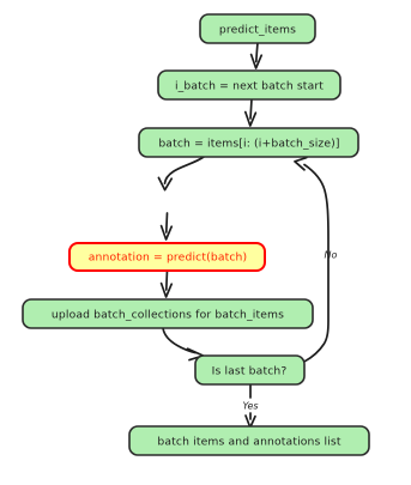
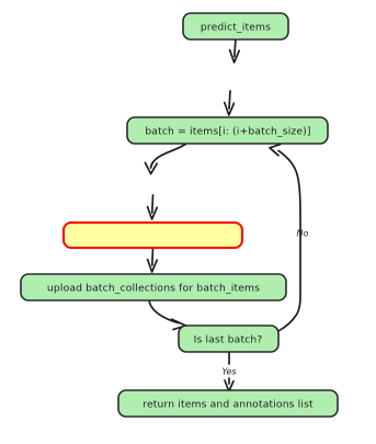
  No
  Yes
  predict_items
- i_batch = next batch start
  batch = items[i: (i+batch_size)]
- annotation = predict(batch)
  upload batch_collections for batch_items
  Is last batch?
- batch items and annotations list
+ return items and annotations list
